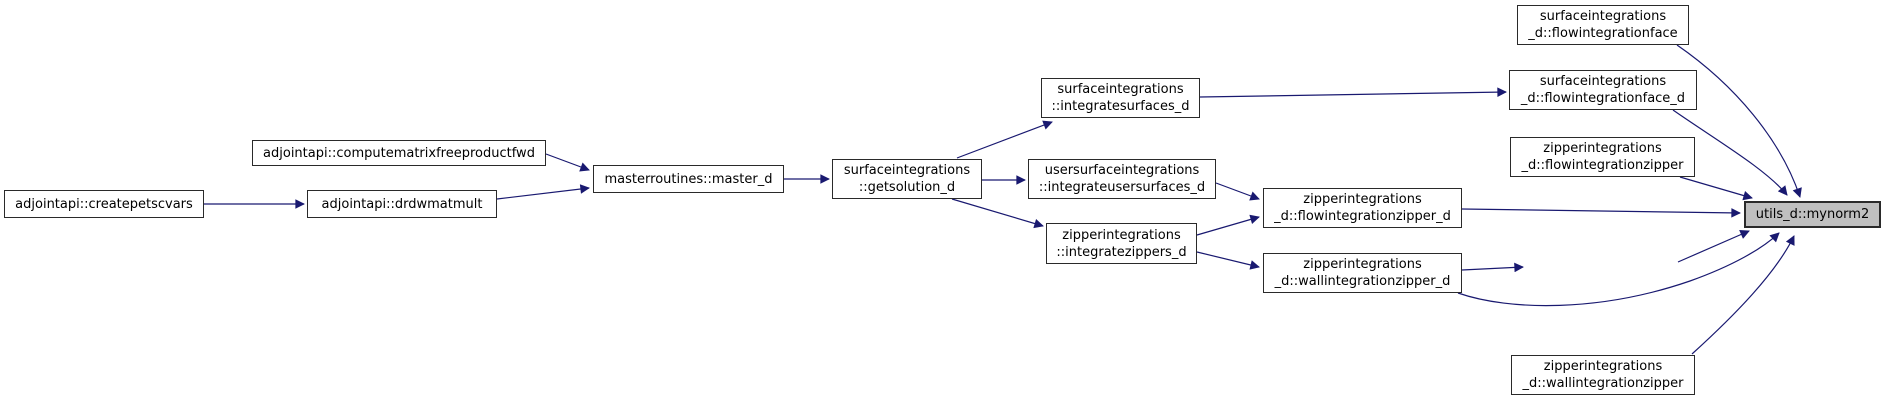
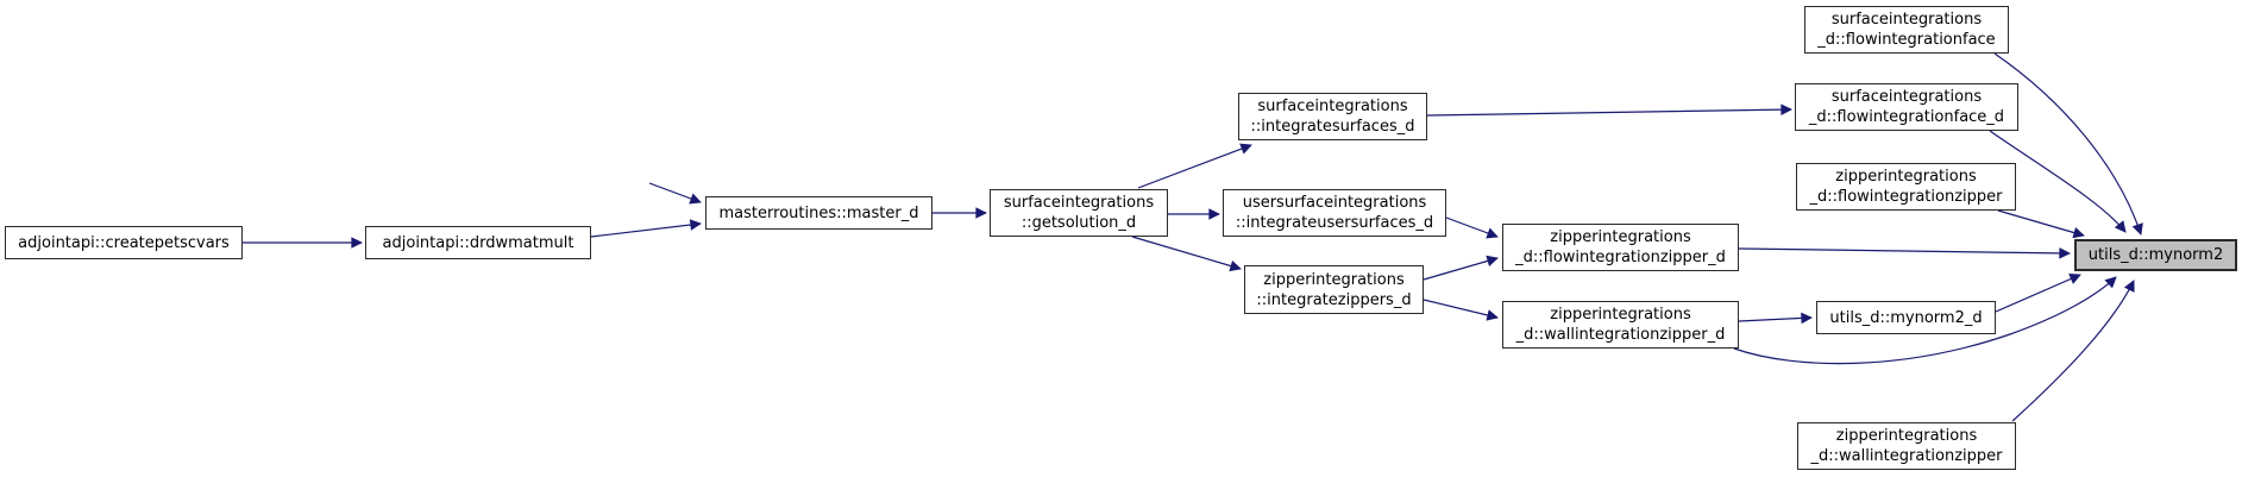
  adjointapi::createpetscvars
- adjointapi::computematrixfreeproductfwd
  adjointapi::drdwmatmult
  masterroutines::master_d
  surfaceintegrations
  ::getsolution_d
  surfaceintegrations
  ::integratesurfaces_d
  usersurfaceintegrations
  ::integrateusersurfaces_d
  zipperintegrations
  ::integratezippers_d
  surfaceintegrations
  _d::flowintegrationface
  surfaceintegrations
  _d::flowintegrationface_d
  zipperintegrations
  _d::flowintegrationzipper
  zipperintegrations
  _d::flowintegrationzipper_d
  zipperintegrations
  _d::wallintegrationzipper_d
+ utils_d::mynorm2_d
  utils_d::mynorm2
  zipperintegrations
  _d::wallintegrationzipper
